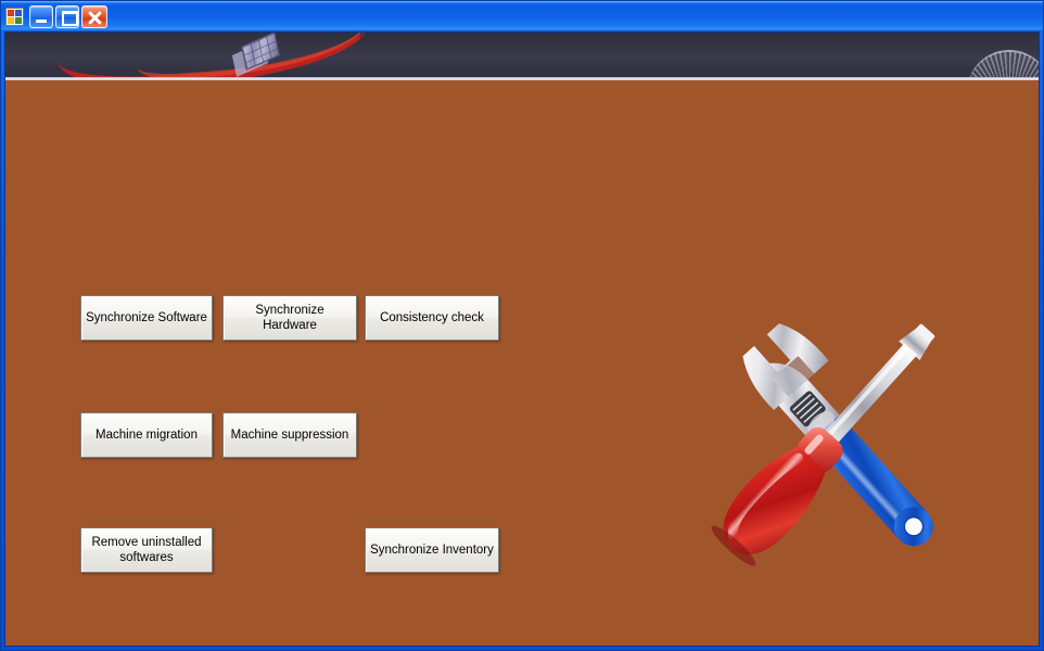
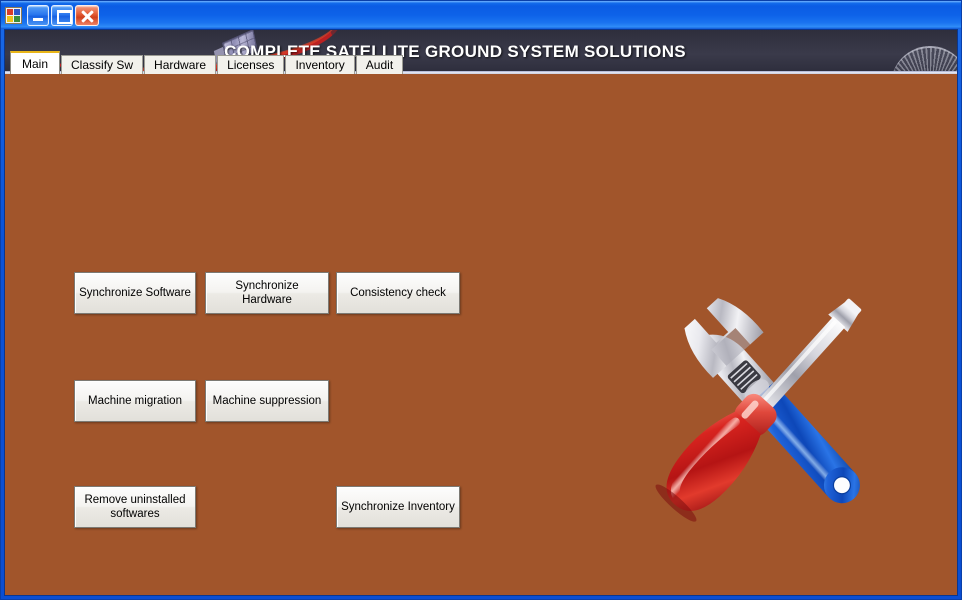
+ COMPLETE SATELLITE GROUND SYSTEM SOLUTIONS
+ Main
+ Classify Sw
+ Hardware
+ Licenses
+ Inventory
+ Audit
  Synchronize Software
  Synchronize Hardware
  Consistency check
  Machine migration
  Machine suppression
  Remove uninstalled
  softwares
  Synchronize Inventory
